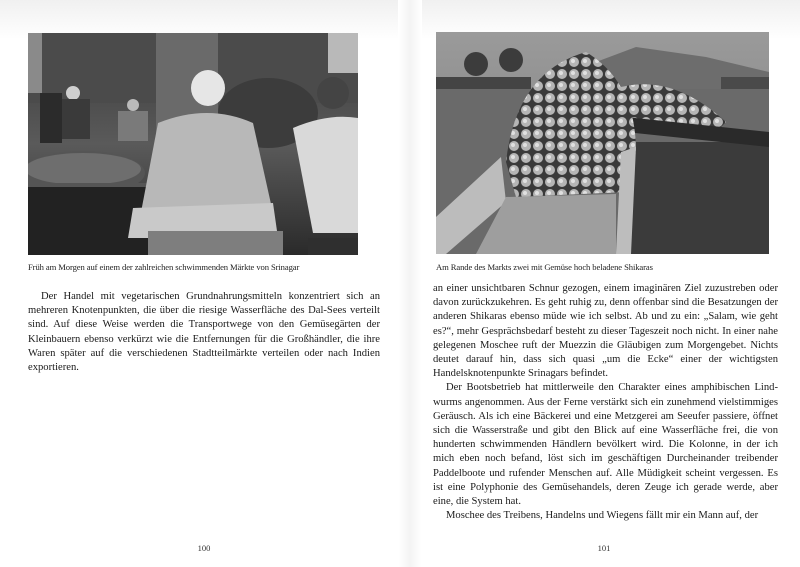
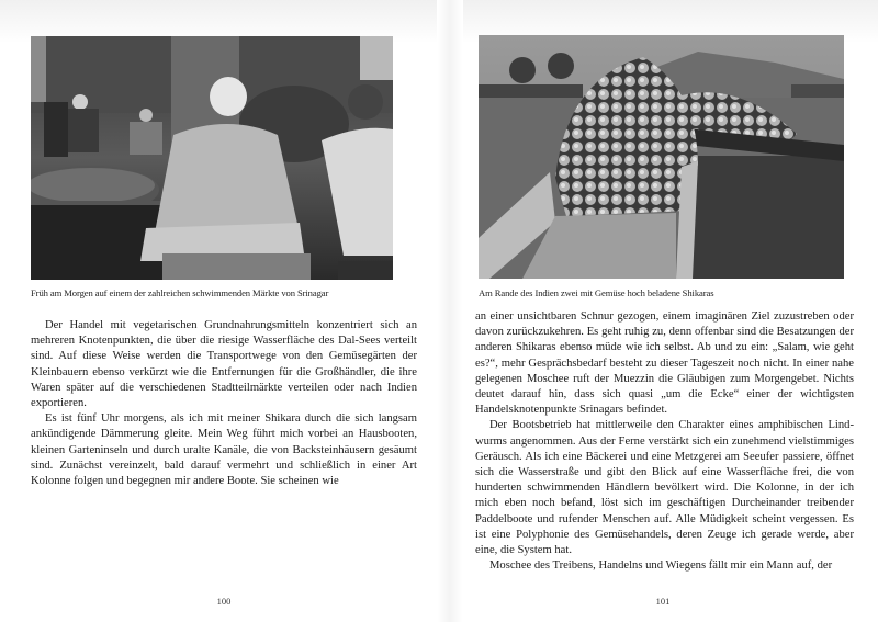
  Früh am Morgen auf einem der zahlreichen schwimmenden Märkte von Srinagar
  Der Handel mit vegetarischen Grundnahrungsmitteln konzentriert sich an mehreren Knotenpunkten, die über die riesige Wasserfläche des Dal-Sees verteilt sind. Auf diese Weise werden die Transportwege von den Gemüse­gärten der Kleinbauern ebenso verkürzt wie die Entfernungen für die Groß­händler, die ihre Waren später auf die verschiedenen Stadtteilmärkte vertei­len oder nach Indien exportieren.
+ Es ist fünf Uhr morgens, als ich mit meiner Shikara durch die sich langsam ankündigende Dämmerung gleite. Mein Weg führt mich vorbei an Hausboo­ten, kleinen Garteninseln und durch uralte Kanäle, die von Backsteinhäusern gesäumt sind. Zunächst vereinzelt, bald darauf vermehrt und schließlich in einer Art Kolonne folgen und begegnen mir andere Boote. Sie scheinen wie
  100
- Am Rande des Markts zwei mit Gemüse hoch beladene Shikaras
+ Am Rande des Indien zwei mit Gemüse hoch beladene Shikaras
  an einer unsichtbaren Schnur gezogen, einem imaginären Ziel zuzustreben oder davon zurückzukehren. Es geht ruhig zu, denn offenbar sind die Be­satzungen der anderen Shikaras ebenso müde wie ich selbst. Ab und zu ein: „Salam, wie geht es?“, mehr Gesprächsbedarf besteht zu dieser Tageszeit noch nicht. In einer nahe gelegenen Moschee ruft der Muezzin die Gläubigen zum Morgengebet. Nichts deutet darauf hin, dass sich quasi „um die Ecke“ einer der wichtigsten Handelsknotenpunkte Srinagars befindet.
  Der Bootsbetrieb hat mittlerweile den Charakter eines amphibischen Lind­wurms angenommen. Aus der Ferne verstärkt sich ein zunehmend vielstim­miges Geräusch. Als ich eine Bäckerei und eine Metzgerei am Seeufer passie­re, öffnet sich die Wasserstraße und gibt den Blick auf eine Wasserfläche frei, die von hunderten schwimmenden Händlern bevölkert wird. Die Kolonne, in der ich mich eben noch befand, löst sich im geschäftigen Durcheinander treibender Paddelboote und rufender Menschen auf. Alle Müdigkeit scheint vergessen. Es ist eine Polyphonie des Gemüsehandels, deren Zeuge ich gerade werde, aber eine, die System hat.
  Moschee des Treibens, Handelns und Wiegens fällt mir ein Mann auf, der
  101
